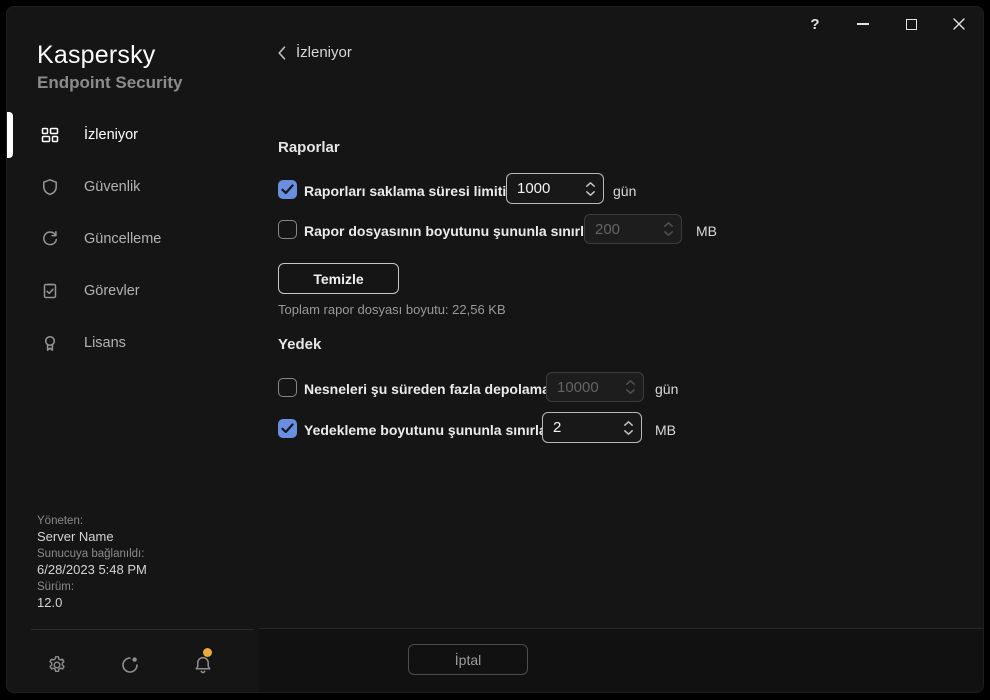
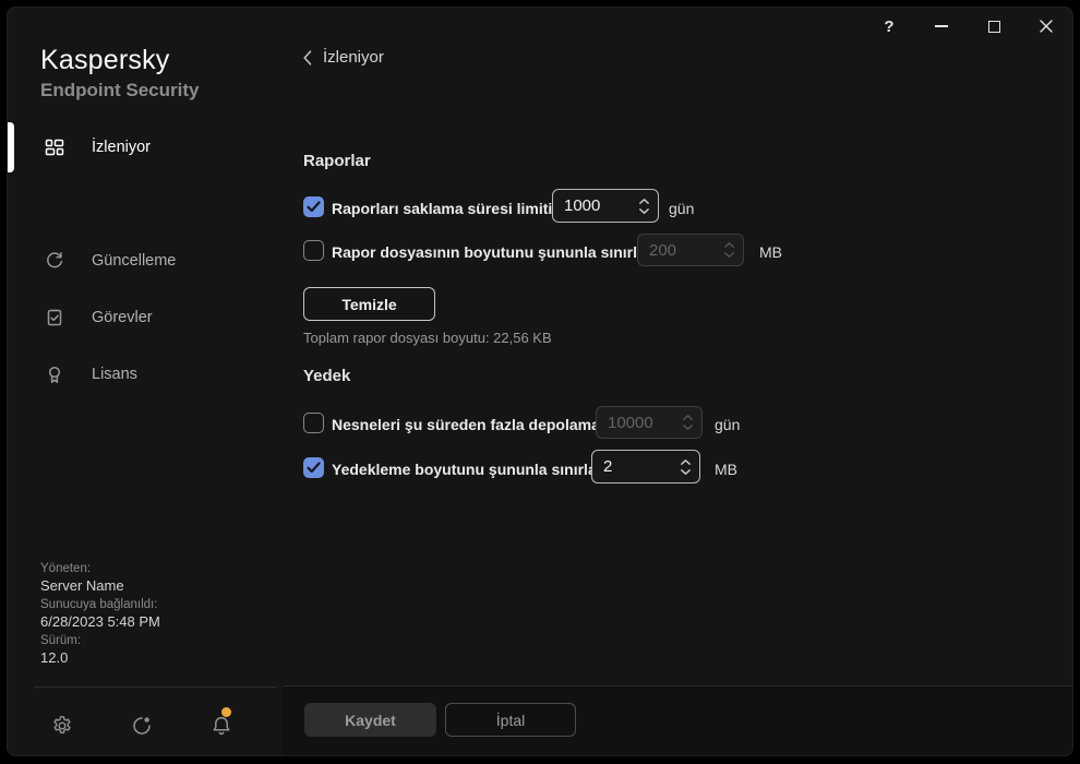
  ?
  Kaspersky
  Endpoint Security
  İzleniyor
- Güvenlik
  Güncelleme
  Görevler
  Lisans
  Yöneten:
  Server Name
  Sunucuya bağlanıldı:
  6/28/2023 5:48 PM
  Sürüm:
  12.0
  İzleniyor
  Raporlar
  Raporları saklama süresi limiti
  1000
  gün
  Rapor dosyasının boyutunu şununla sınırl
  200
  MB
  Temizle
  Toplam rapor dosyası boyutu: 22,56 KB
  Yedek
  Nesneleri şu süreden fazla depolam
  10000
  gün
  Yedekleme boyutunu şununla sınırl
  2
  MB
+ Kaydet
  İptal
